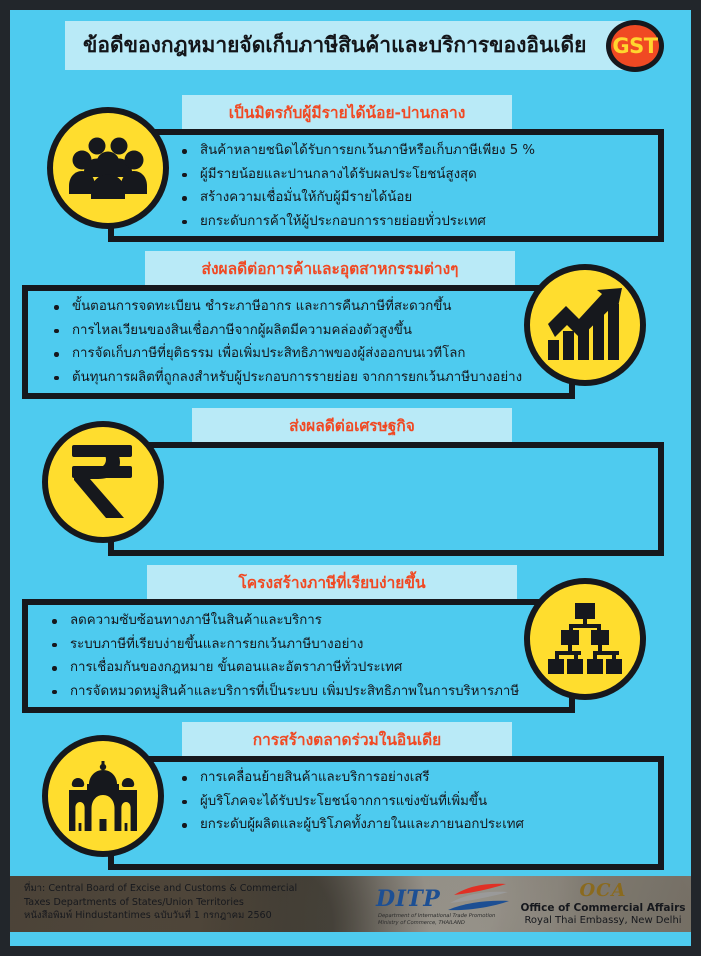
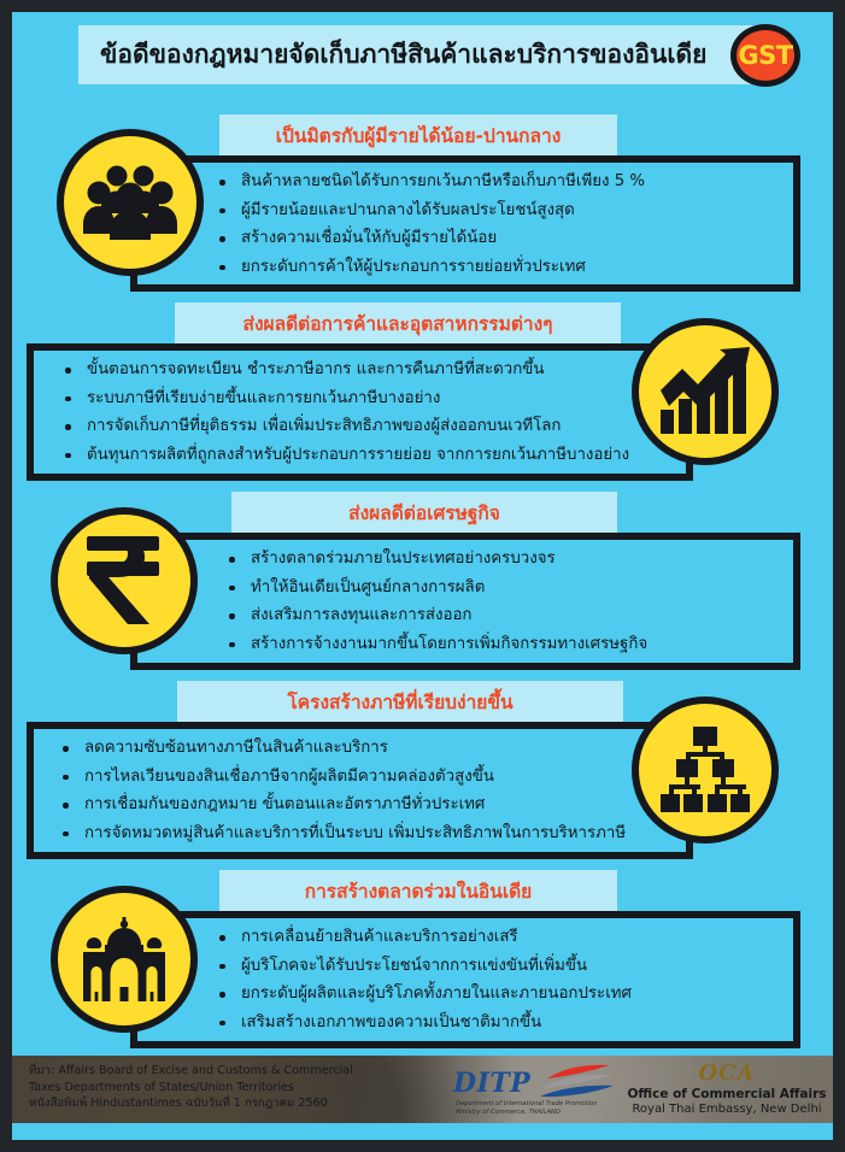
  ข้อดีของกฎหมายจัดเก็บภาษีสินค้าและบริการของอินเดีย
  GST
  เป็นมิตรกับผู้มีรายได้น้อย-ปานกลาง
  สินค้าหลายชนิดได้รับการยกเว้นภาษีหรือเก็บภาษีเพียง 5 %
  ผู้มีรายน้อยและปานกลางได้รับผลประโยชน์สูงสุด
  สร้างความเชื่อมั่นให้กับผู้มีรายได้น้อย
  ยกระดับการค้าให้ผู้ประกอบการรายย่อยทั่วประเทศ
  ส่งผลดีต่อการค้าและอุตสาหกรรมต่างๆ
  ขั้นตอนการจดทะเบียน ชำระภาษีอากร และการคืนภาษีที่สะดวกขึ้น
- การไหลเวียนของสินเชื่อภาษีจากผู้ผลิตมีความคล่องตัวสูงขึ้น
+ ระบบภาษีที่เรียบง่ายขึ้นและการยกเว้นภาษีบางอย่าง
  การจัดเก็บภาษีที่ยุติธรรม เพื่อเพิ่มประสิทธิภาพของผู้ส่งออกบนเวทีโลก
  ต้นทุนการผลิตที่ถูกลงสำหรับผู้ประกอบการรายย่อย จากการยกเว้นภาษีบางอย่าง
  ส่งผลดีต่อเศรษฐกิจ
+ สร้างตลาดร่วมภายในประเทศอย่างครบวงจร
+ ทำให้อินเดียเป็นศูนย์กลางการผลิต
+ ส่งเสริมการลงทุนและการส่งออก
+ สร้างการจ้างงานมากขึ้นโดยการเพิ่มกิจกรรมทางเศรษฐกิจ
  โครงสร้างภาษีที่เรียบง่ายขึ้น
  ลดความซับซ้อนทางภาษีในสินค้าและบริการ
- ระบบภาษีที่เรียบง่ายขึ้นและการยกเว้นภาษีบางอย่าง
+ การไหลเวียนของสินเชื่อภาษีจากผู้ผลิตมีความคล่องตัวสูงขึ้น
  การเชื่อมกันของกฎหมาย ขั้นตอนและอัตราภาษีทั่วประเทศ
  การจัดหมวดหมู่สินค้าและบริการที่เป็นระบบ เพิ่มประสิทธิภาพในการบริหารภาษี
  การสร้างตลาดร่วมในอินเดีย
  การเคลื่อนย้ายสินค้าและบริการอย่างเสรี
  ผู้บริโภคจะได้รับประโยชน์จากการแข่งขันที่เพิ่มขึ้น
  ยกระดับผู้ผลิตและผู้บริโภคทั้งภายในและภายนอกประเทศ
+ เสริมสร้างเอกภาพของความเป็นชาติมากขึ้น
- ที่มา: Central Board of Excise and Customs & Commercial
+ ที่มา: Affairs Board of Excise and Customs & Commercial
  Taxes Departments of States/Union Territories
  หนังสือพิมพ์ Hindustantimes ฉบับวันที่ 1 กรกฎาคม 2560
  DITP
  OCA
  Office of Commercial Affairs
  Royal Thai Embassy, New Delhi
